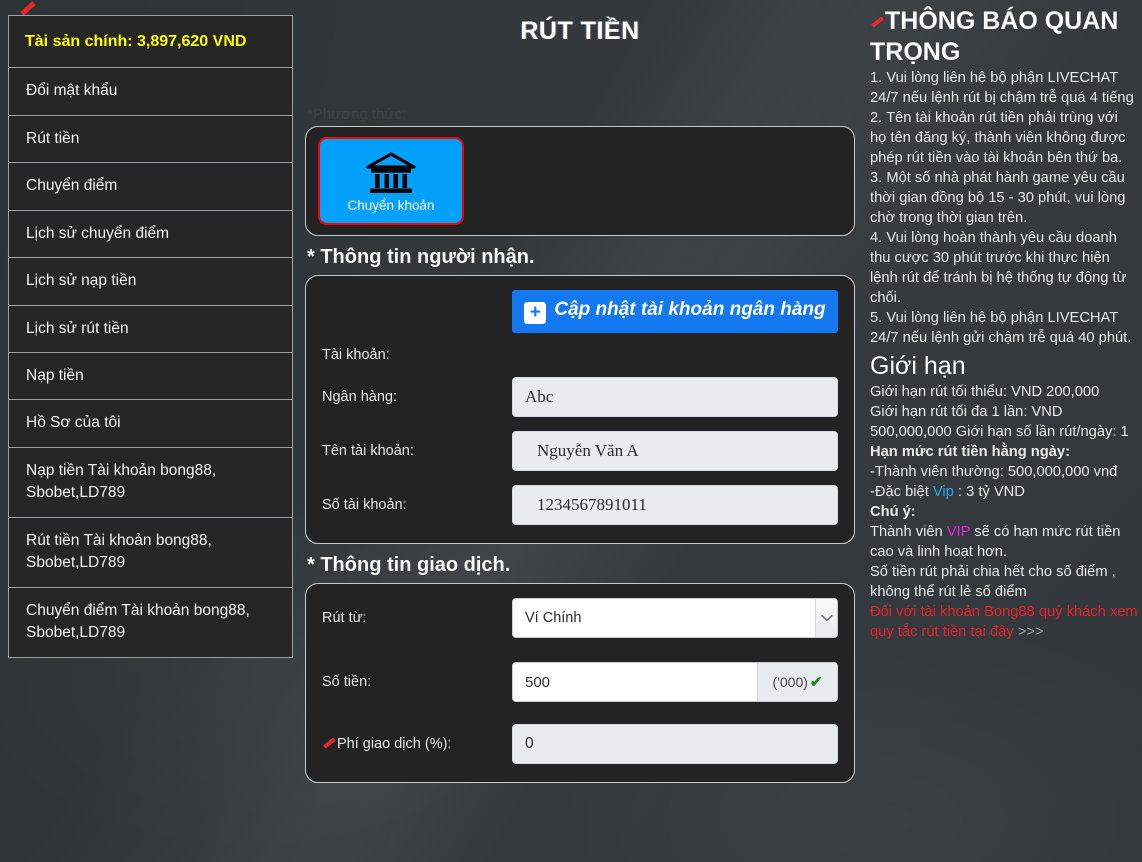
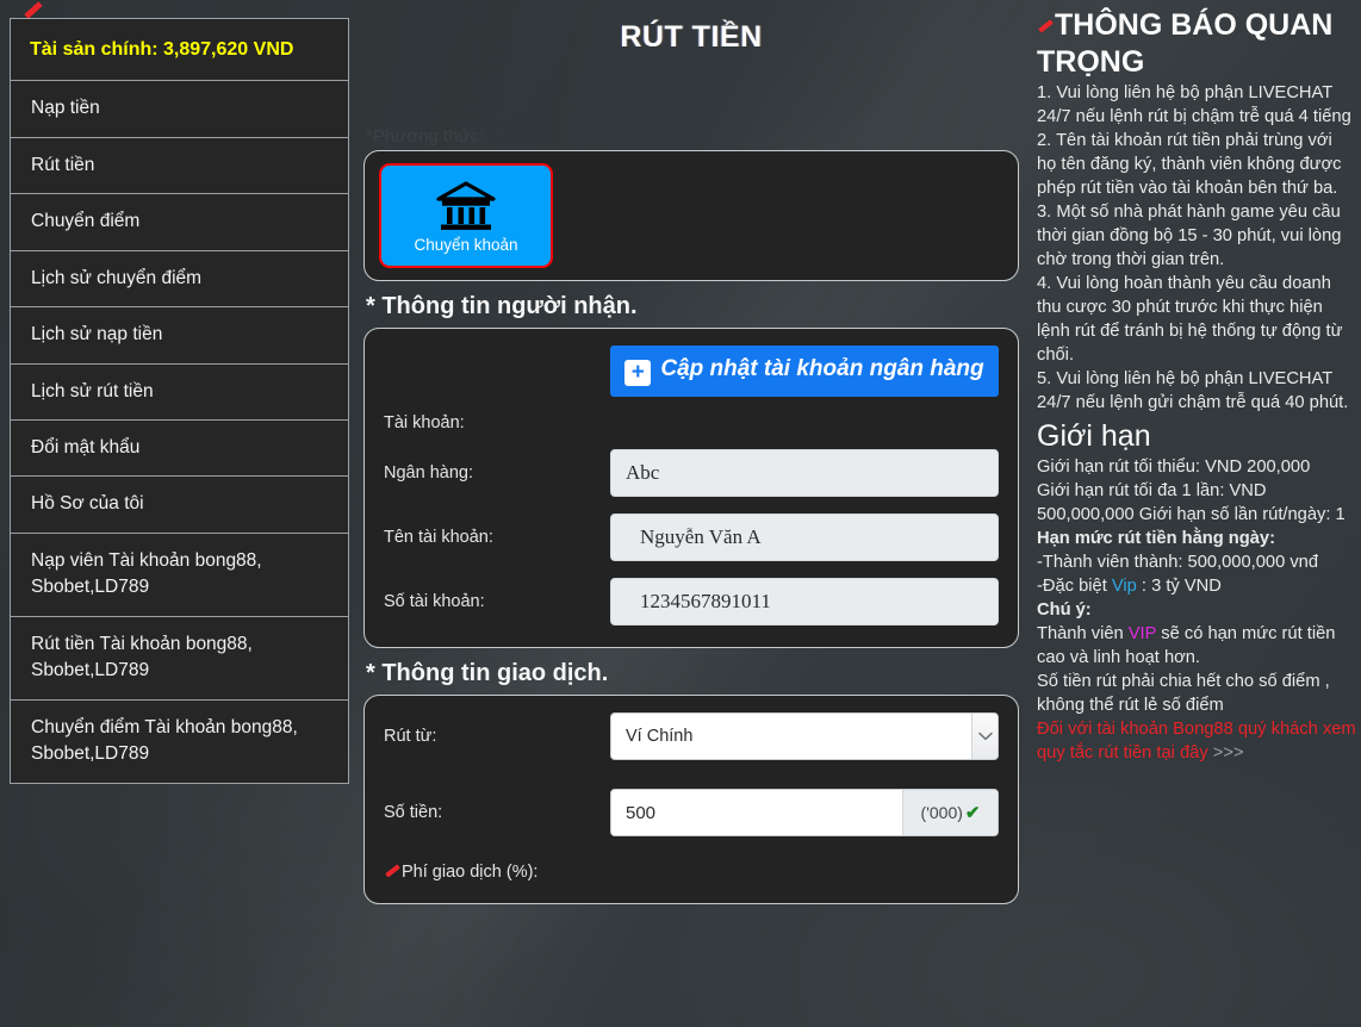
  Tài sản chính: 3,897,620 VND
- Đổi mật khẩu
+ Nạp tiền
  Rút tiền
  Chuyển điểm
  Lịch sử chuyển điểm
  Lịch sử nạp tiền
  Lịch sử rút tiền
- Nạp tiền
+ Đổi mật khẩu
  Hồ Sơ của tôi
- Nạp tiền Tài khoản bong88, Sbobet,LD789
+ Nạp viên Tài khoản bong88, Sbobet,LD789
  Rút tiền Tài khoản bong88, Sbobet,LD789
  Chuyển điểm Tài khoản bong88, Sbobet,LD789
  RÚT TIỀN
  Chuyển khoản
  * Thông tin người nhận.
  + Cập nhật tài khoản ngân hàng
  Tài khoản:
  Ngân hàng:
  Abc
  Tên tài khoản:
  Nguyễn Văn A
  Số tài khoản:
  1234567891011
  * Thông tin giao dịch.
  Rút từ:
  Ví Chính
  Số tiền:
  500
  ('000)
  ✔
  Phí giao dịch (%):
- 0
  THÔNG BÁO QUAN TRỌNG
  1. Vui lòng liên hệ bộ phận LIVECHAT 24/7 nếu lệnh rút bị chậm trễ quá 4 tiếng
  2. Tên tài khoản rút tiền phải trùng với họ tên đăng ký, thành viên không được phép rút tiền vào tài khoản bên thứ ba.
  3. Một số nhà phát hành game yêu cầu thời gian đồng bộ 15 - 30 phút, vui lòng chờ trong thời gian trên.
  4. Vui lòng hoàn thành yêu cầu doanh thu cược 30 phút trước khi thực hiện lệnh rút để tránh bị hệ thống tự động từ chối.
  5. Vui lòng liên hệ bộ phận LIVECHAT 24/7 nếu lệnh gửi chậm trễ quá 40 phút.
  Giới hạn
  Giới hạn rút tối thiểu: VND 200,000
  Giới hạn rút tối đa 1 lần: VND 500,000,000 Giới hạn số lần rút/ngày: 1
  Hạn mức rút tiền hằng ngày:
- -Thành viên thường: 500,000,000 vnđ
+ -Thành viên thành: 500,000,000 vnđ
  -Đặc biệt Vip : 3 tỷ VND
  Chú ý:
  Thành viên VIP sẽ có hạn mức rút tiền cao và linh hoạt hơn.
  Số tiền rút phải chia hết cho số điểm , không thể rút lẻ số điểm
  Đối với tài khoản Bong88 quý khách xem quy tắc rút tiền tại đây >>>
